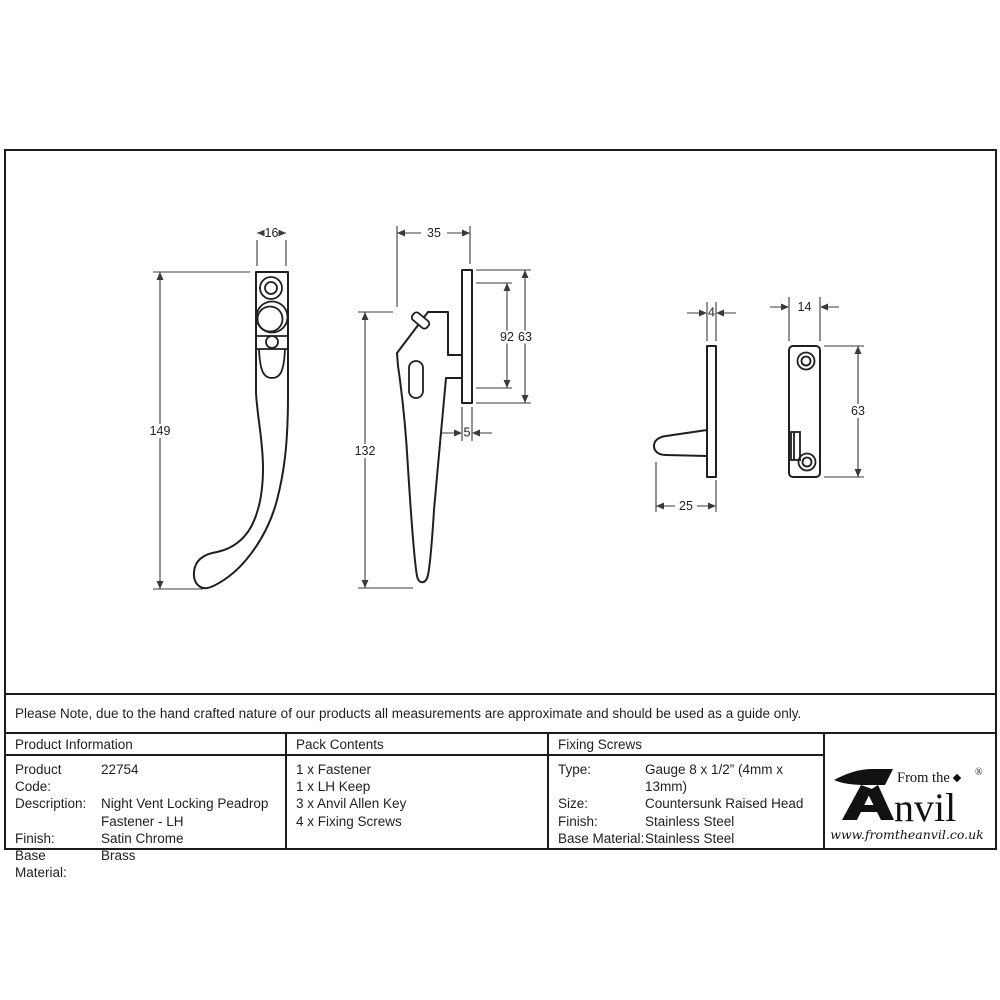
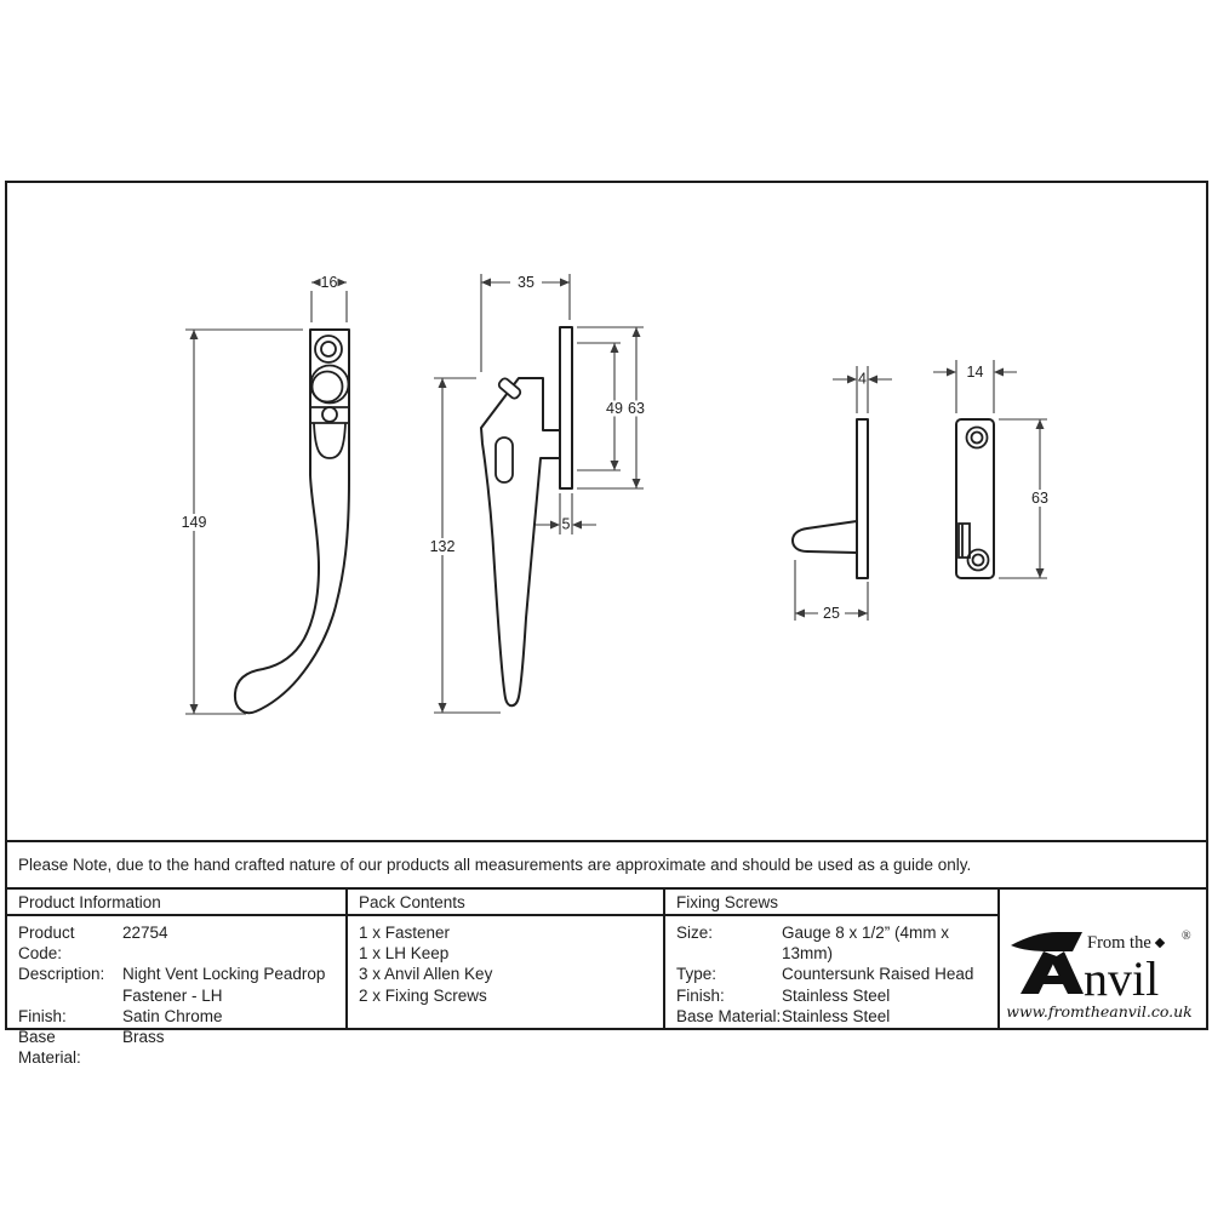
  Please Note, due to the hand crafted nature of our products all measurements are approximate and should be used as a guide only.
  Product Information
  Pack Contents
  Fixing Screws
  Product Code:
  22754
  Description:
  Night Vent Locking Peadrop
  Fastener - LH
  Finish:
  Satin Chrome
  Base Material:
  Brass
  1 x Fastener
  1 x LH Keep
  3 x Anvil Allen Key
- 4 x Fixing Screws
+ 2 x Fixing Screws
- Type:
+ Size:
  Gauge 8 x 1/2” (4mm x 13mm)
- Size:
+ Type:
  Countersunk Raised Head
  Finish:
  Stainless Steel
  Base Material:
  Stainless Steel
  nvil
  From the
  ®
  www.fromtheanvil.co.uk
  16
  149
  35
  132
- 92
+ 49
  63
  5
  4
  25
  14
  63
